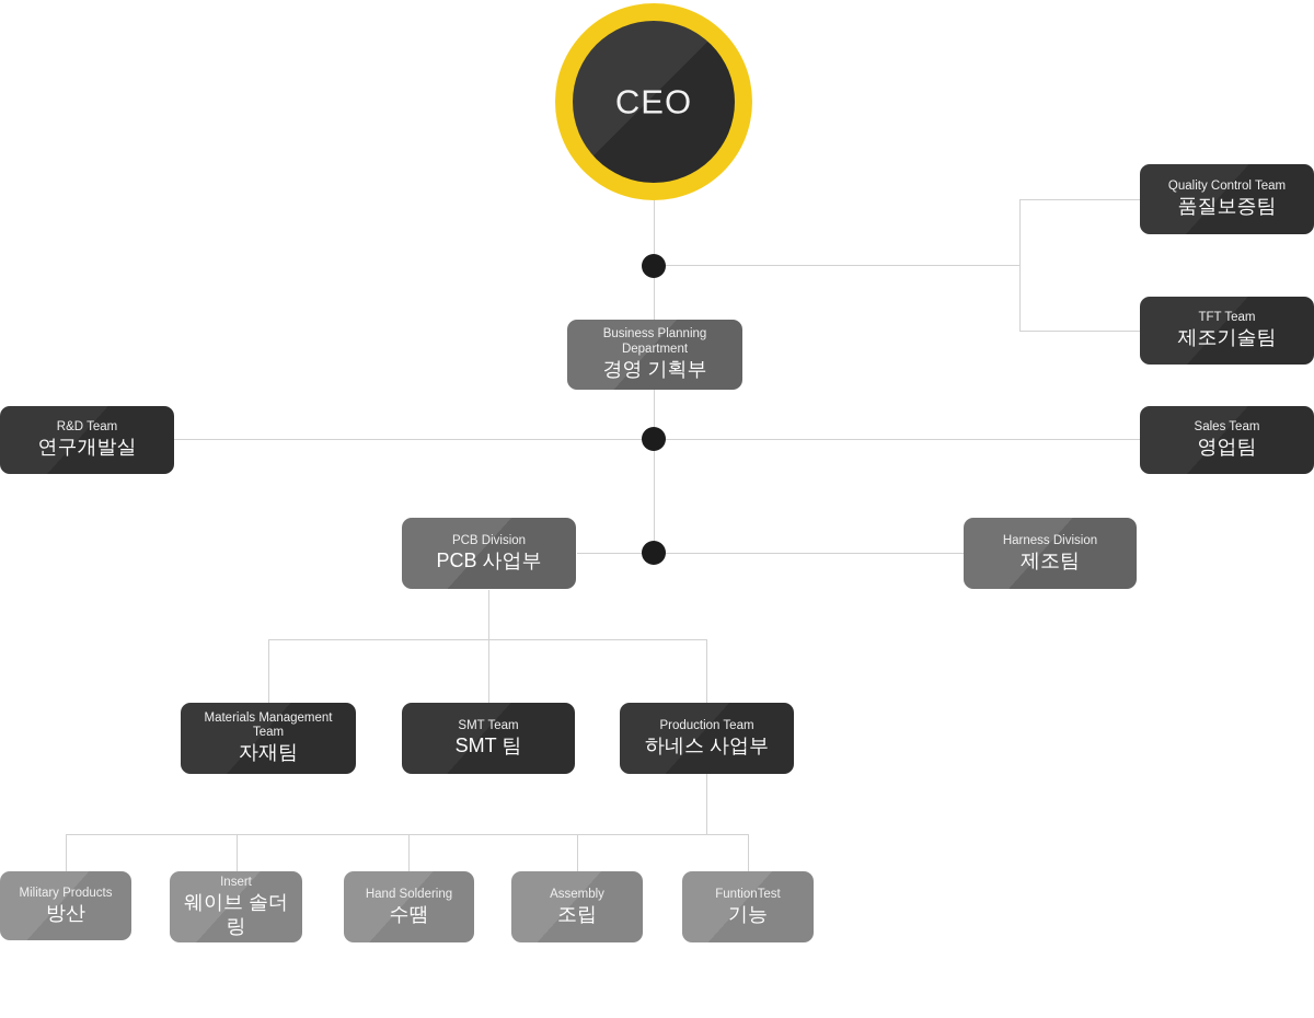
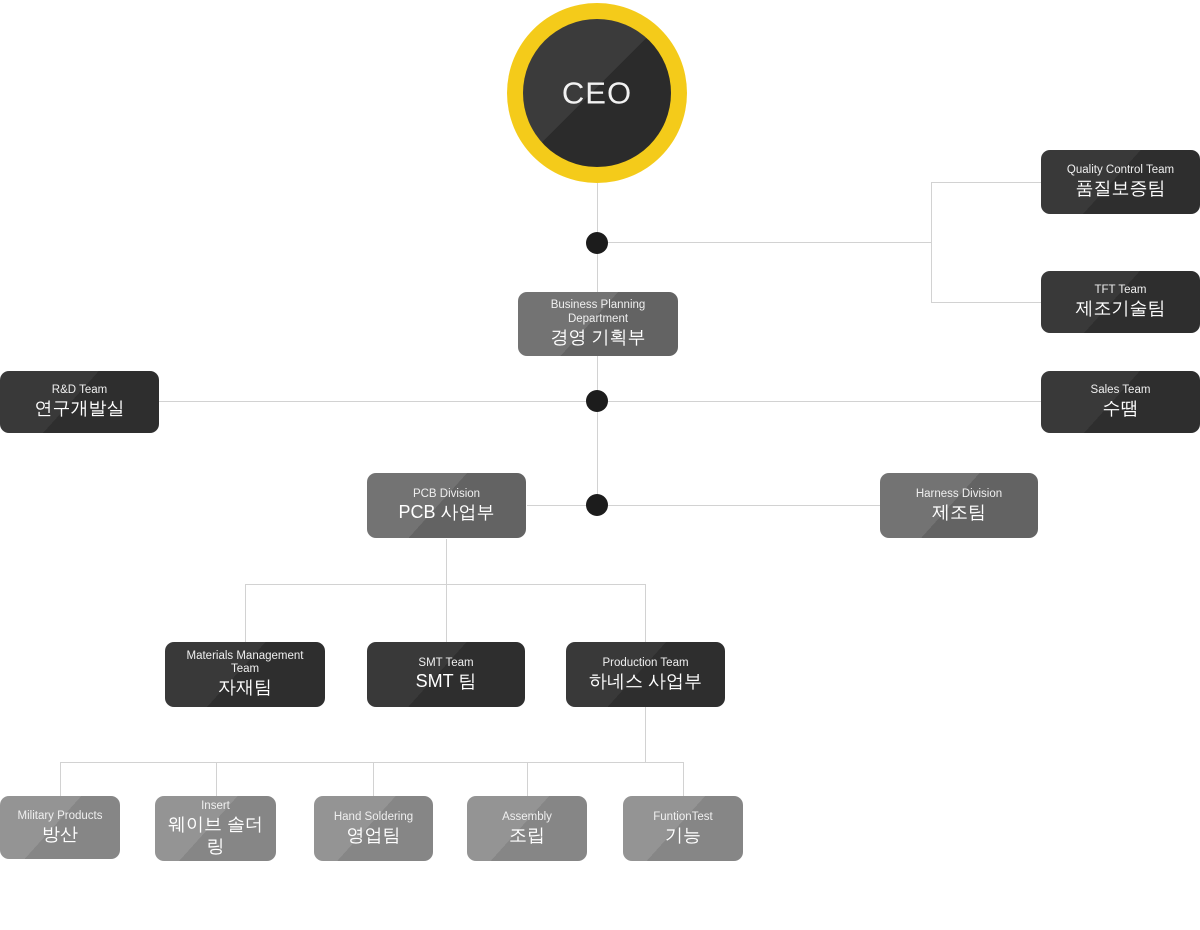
  CEO
  Quality Control Team
  품질보증팀
  TFT Team
  제조기술팀
  Business Planning Department
  경영 기획부
  R&D Team
  연구개발실
  Sales Team
- 영업팀
+ 수땜
  PCB Division
  PCB 사업부
  Harness Division
  제조팀
  Materials Management Team
  자재팀
  SMT Team
  SMT 팀
  Production Team
  하네스 사업부
  Military Products
  방산
  Insert
  웨이브 솔더링
  Hand Soldering
- 수땜
+ 영업팀
  Assembly
  조립
  FuntionTest
  기능
